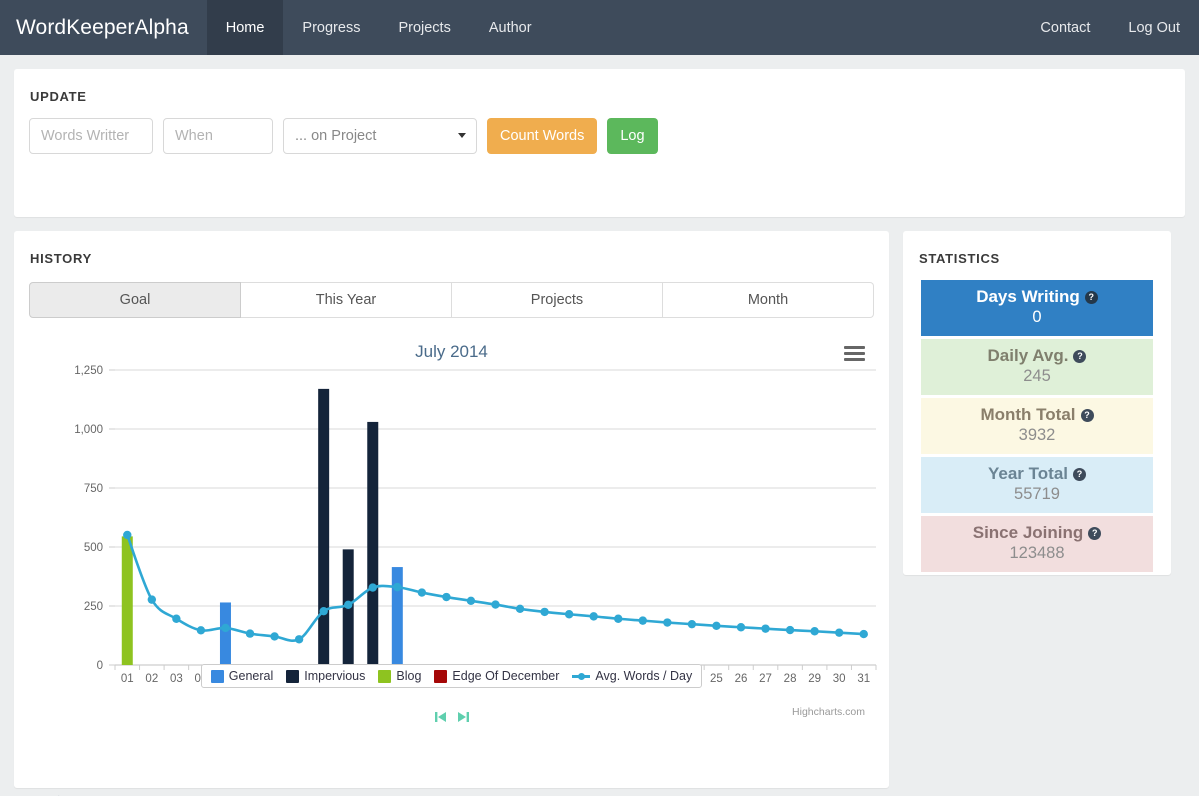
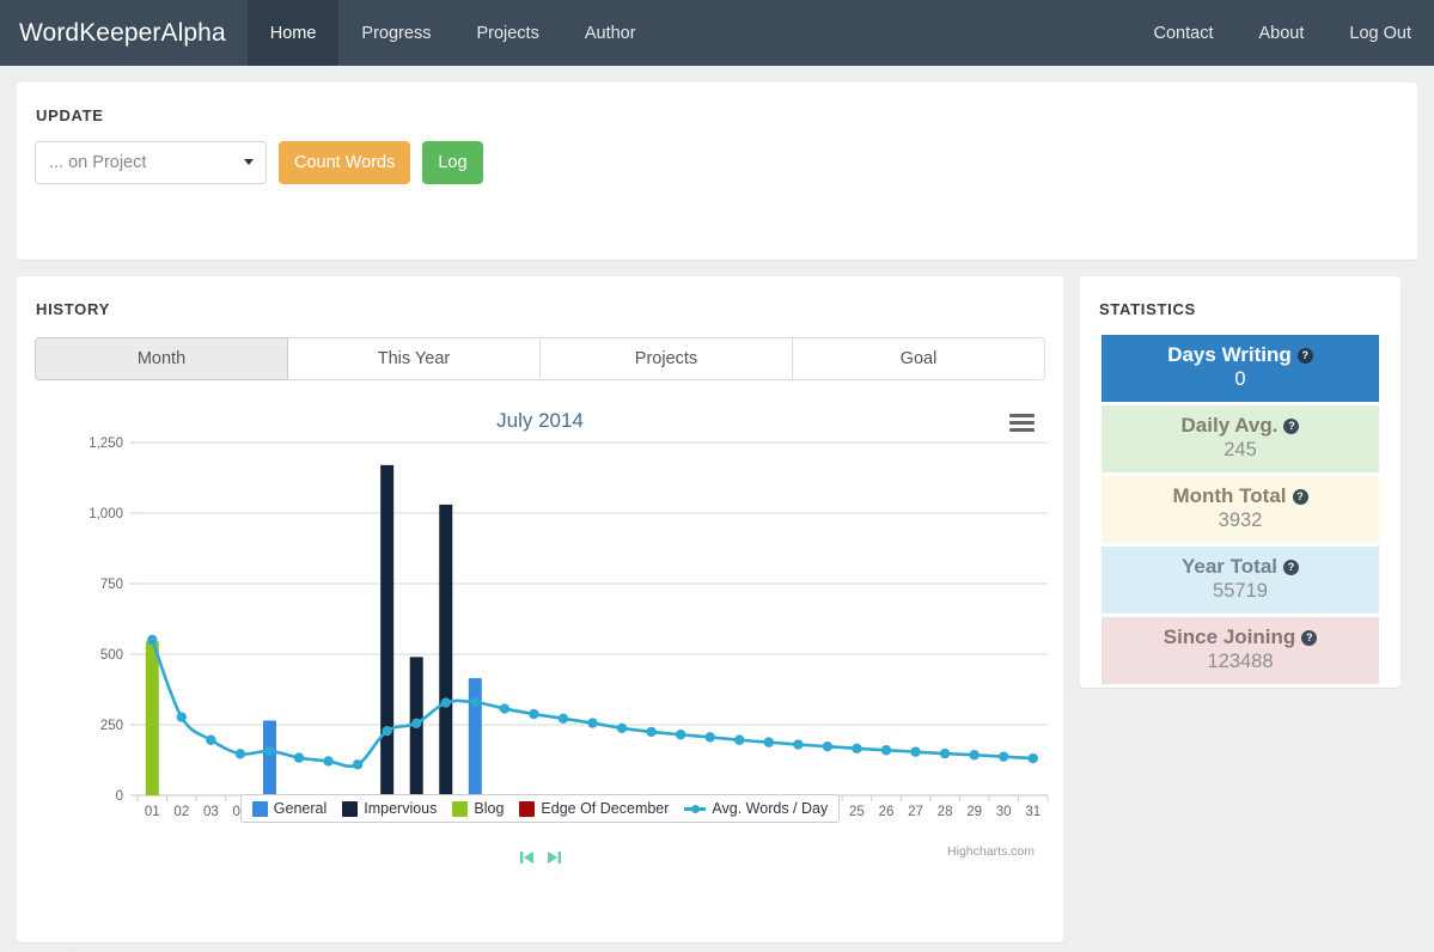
  WordKeeperAlpha
  Home
  Progress
  Projects
  Author
  Contact
+ About
  Log Out
  UPDATE
- Words Writter
- When
  ... on Project
  Count Words
  Log
  HISTORY
- Goal
+ Month
  This Year
  Projects
- Month
+ Goal
  July 2014
  0
  250
  500
  750
  1,000
  1,250
  01
  02
  03
  25
  26
  27
  28
  29
  30
  31
  General
  Impervious
  Blog
  Edge Of December
  Avg. Words / Day
  Highcharts.com
  STATISTICS
  Days Writing
  ?
  0
  Daily Avg.
  ?
  245
  Month Total
  ?
  3932
  Year Total
  ?
  55719
  Since Joining
  ?
  123488
